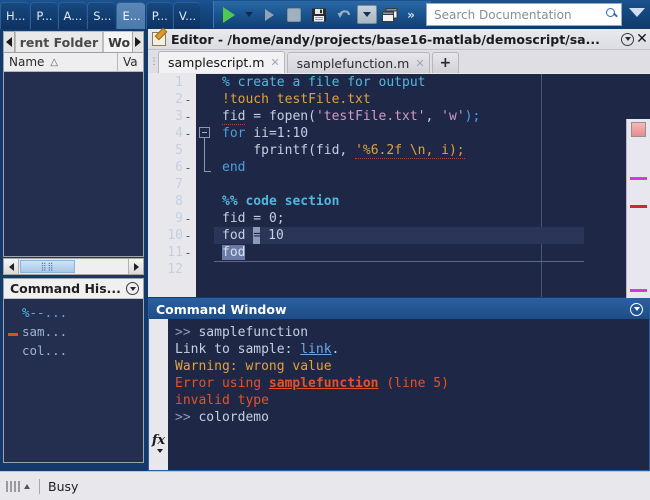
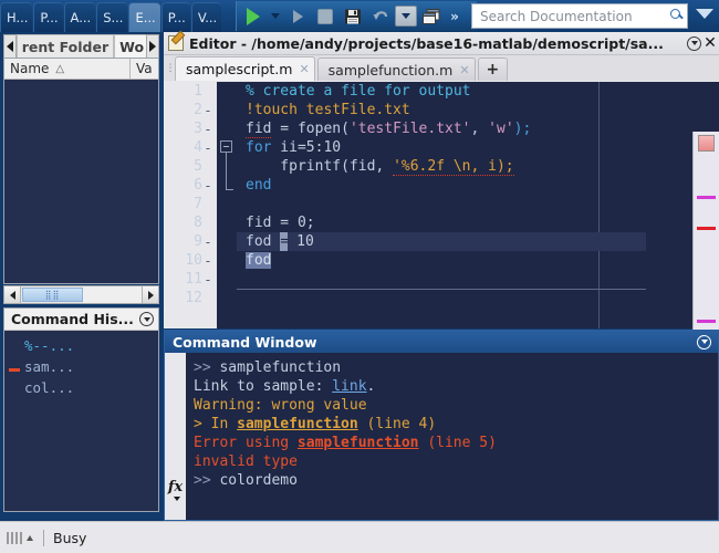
  H...
  P...
  A...
  S...
  E...
  P...
  V...
  »
  Search Documentation
  rent Folder
  Wo
  Name
  △
  Va
  ⣿⣿
  Command His...
  %--...
  sam...
  col...
  Editor - /home/andy/projects/base16-matlab/demoscript/sa...
  ✕
  ⋮
  samplescript.m
  ✕
  samplefunction.m
  ✕
  +
  1
  2
  -
  3
  -
  4
  -
  5
  6
  -
  7
  8
  9
  -
  10
  -
  11
  -
  12
  % create a file for output
  !touch testFile.txt
  fid = fopen('testFile.txt', 'w');
- for ii=1:10
+ for ii=5:10
  fprintf(fid, '%6.2f \n, i);
  end
- %% code section
  fid = 0;
  fod = 10
  fod
  Command Window
  fx
  >> samplefunction
  Link to sample: link.
  Warning: wrong value
+ > In samplefunction (line 4)
  Error using samplefunction (line 5)
  invalid type
  >> colordemo
  Busy
